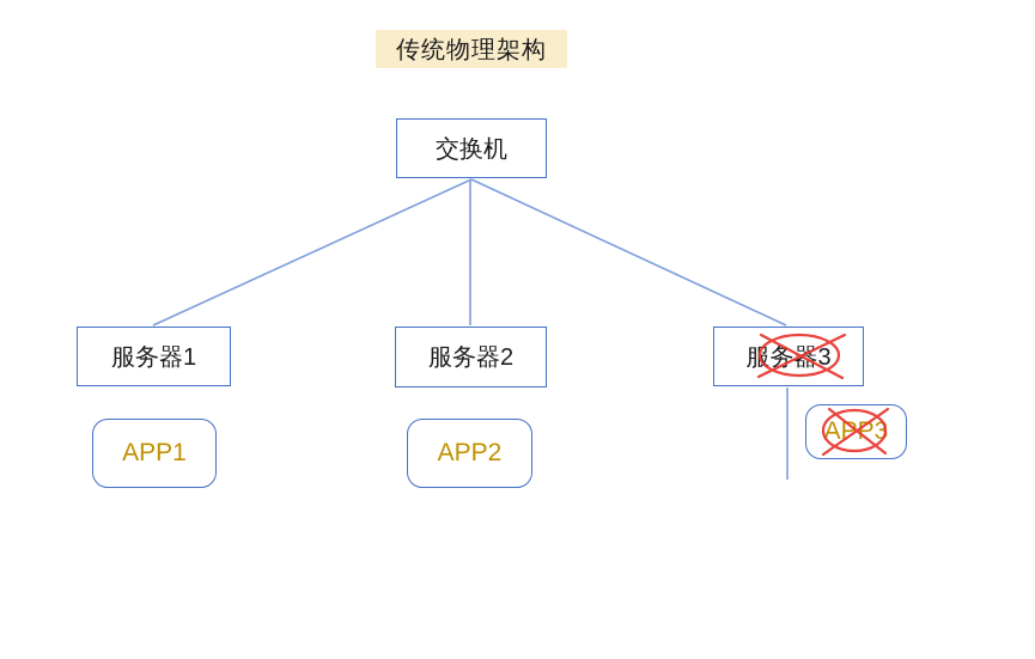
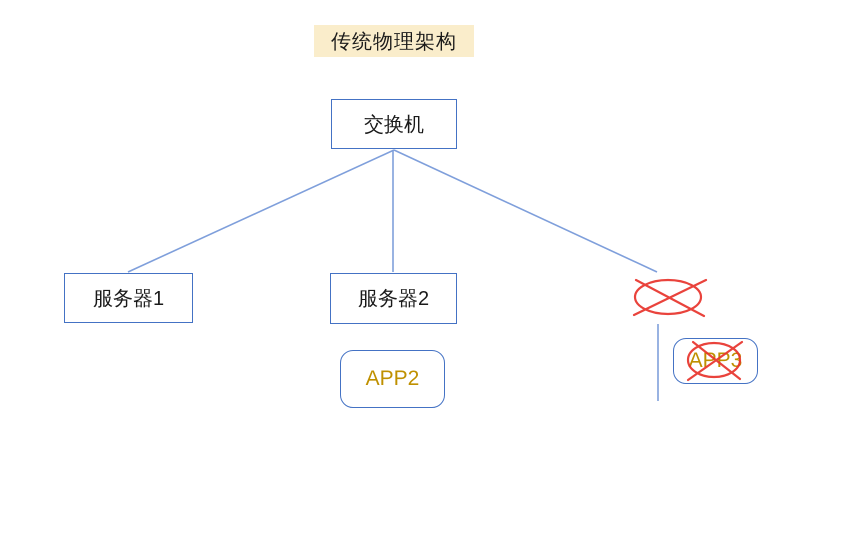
  传统物理架构
  交换机
  服务器1
  服务器2
- 服务器3
- APP1
  APP2
  APP3
